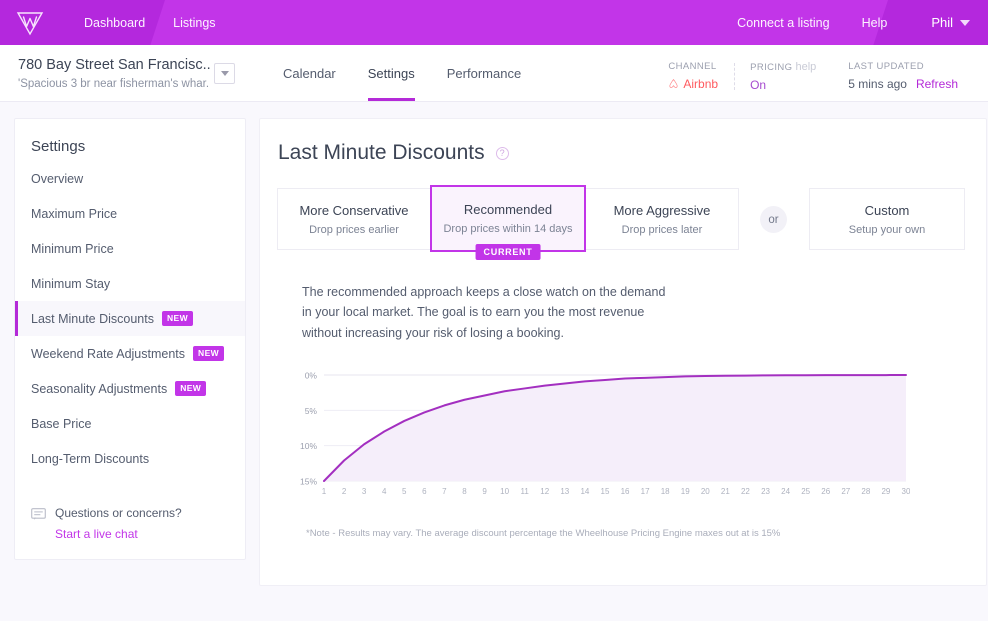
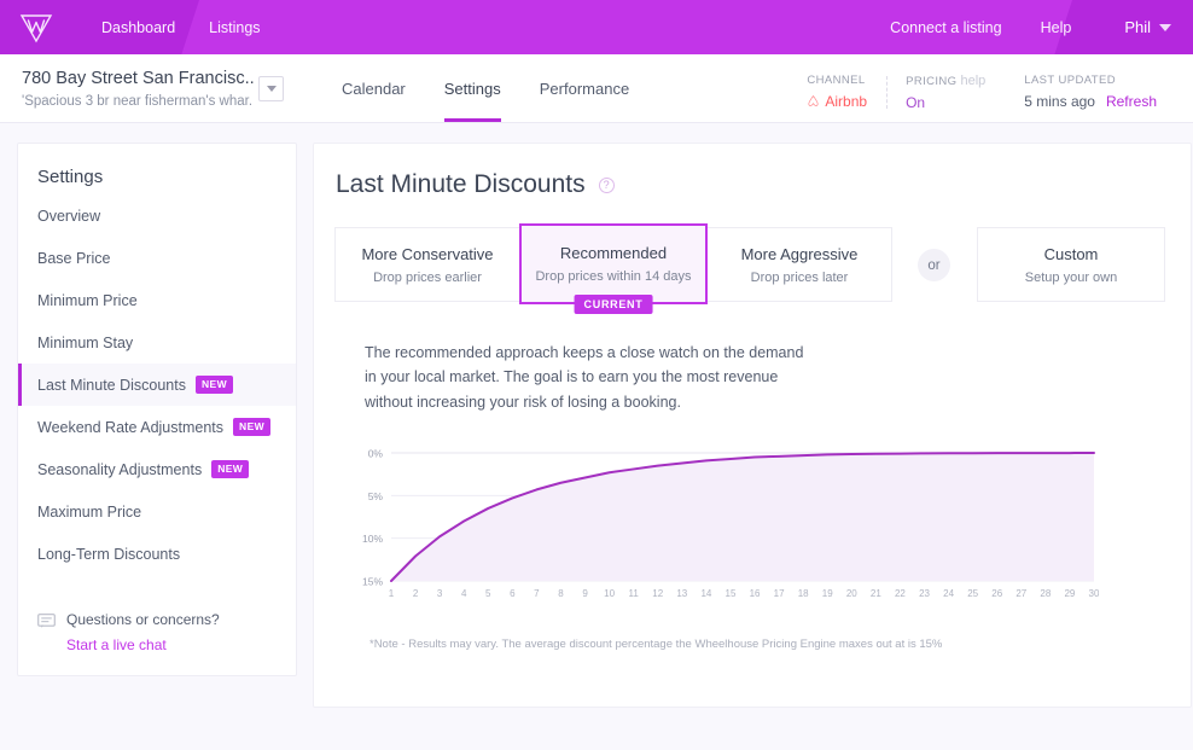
  Dashboard
  Listings
  Connect a listing
  Help
  Phil
  780 Bay Street San Francisc..
  'Spacious 3 br near fisherman's whar.
  Calendar
  Settings
  Performance
  CHANNEL
  Airbnb
  PRICING help
  On
  LAST UPDATED
  5 mins ago
  Refresh
  Settings
  Overview
- Maximum Price
+ Base Price
  Minimum Price
  Minimum Stay
  Last Minute Discounts
  NEW
  Weekend Rate Adjustments
  NEW
  Seasonality Adjustments
  NEW
- Base Price
+ Maximum Price
  Long-Term Discounts
  Questions or concerns?
  Start a live chat
  Last Minute Discounts
  ?
  More Conservative
  Drop prices earlier
  Recommended
  Drop prices within 14 days
  CURRENT
  More Aggressive
  Drop prices later
  or
  Custom
  Setup your own
  The recommended approach keeps a close watch on the demand in your local market. The goal is to earn you the most revenue without increasing your risk of losing a booking.
  0%
  5%
  10%
  15%
  1
  2
  3
  4
  5
  6
  7
  8
  9
  10
  11
  12
  13
  14
  15
  16
  17
  18
  19
  20
  21
  22
  23
  24
  25
  26
  27
  28
  29
  30
  *Note - Results may vary. The average discount percentage the Wheelhouse Pricing Engine maxes out at is 15%
